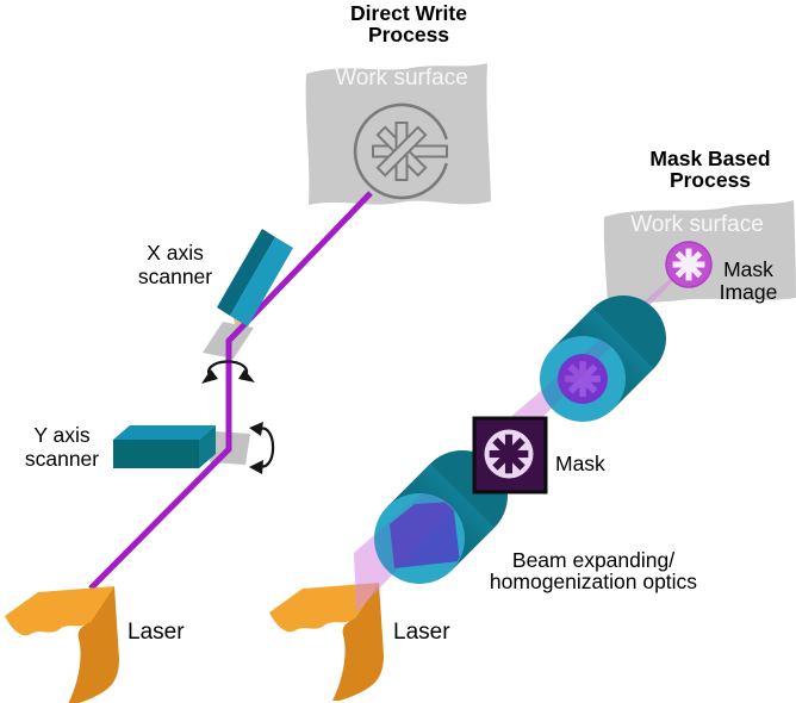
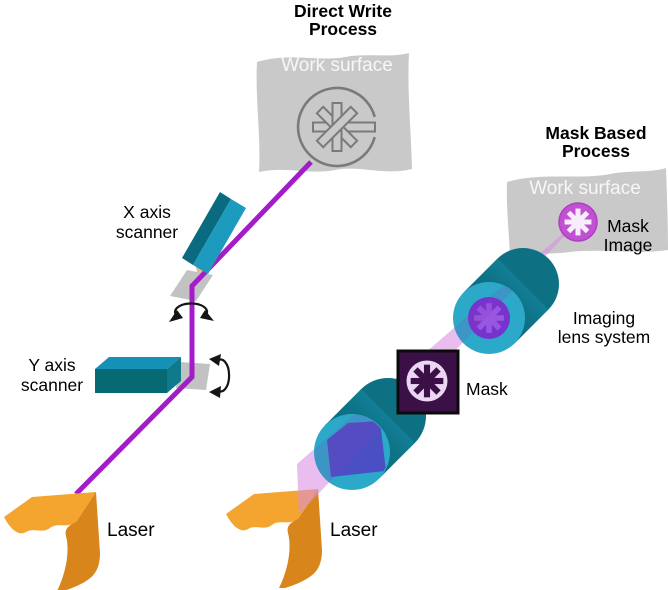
  Direct Write
  Process
  Work surface
  X axis
  scanner
  Y axis
  scanner
  Laser
  Mask Based
  Process
  Work surface
  Mask
  Image
+ Imaging
+ lens system
  Mask
- Beam expanding/
- homogenization optics
  Laser
